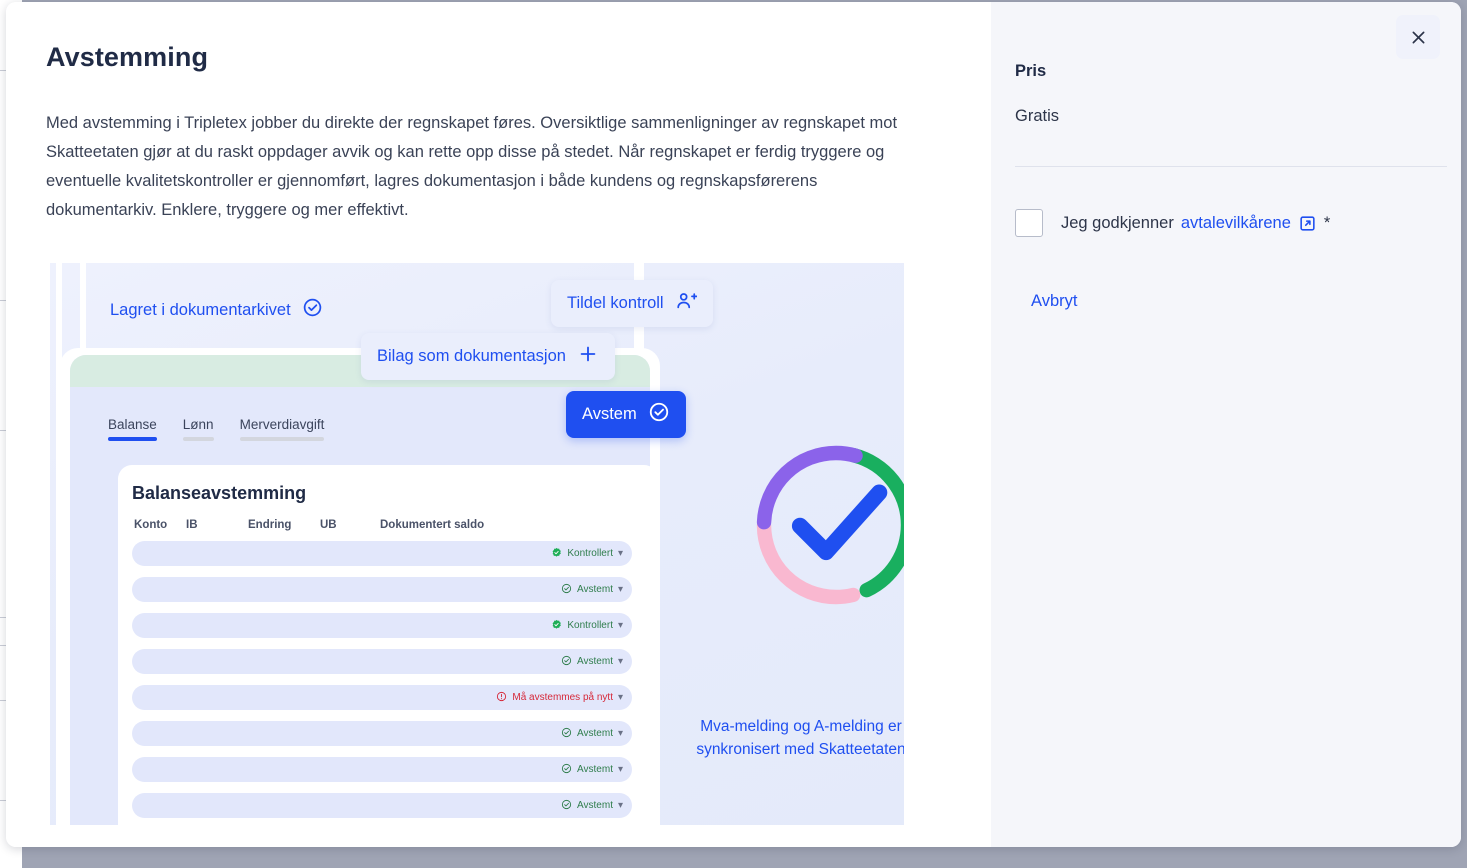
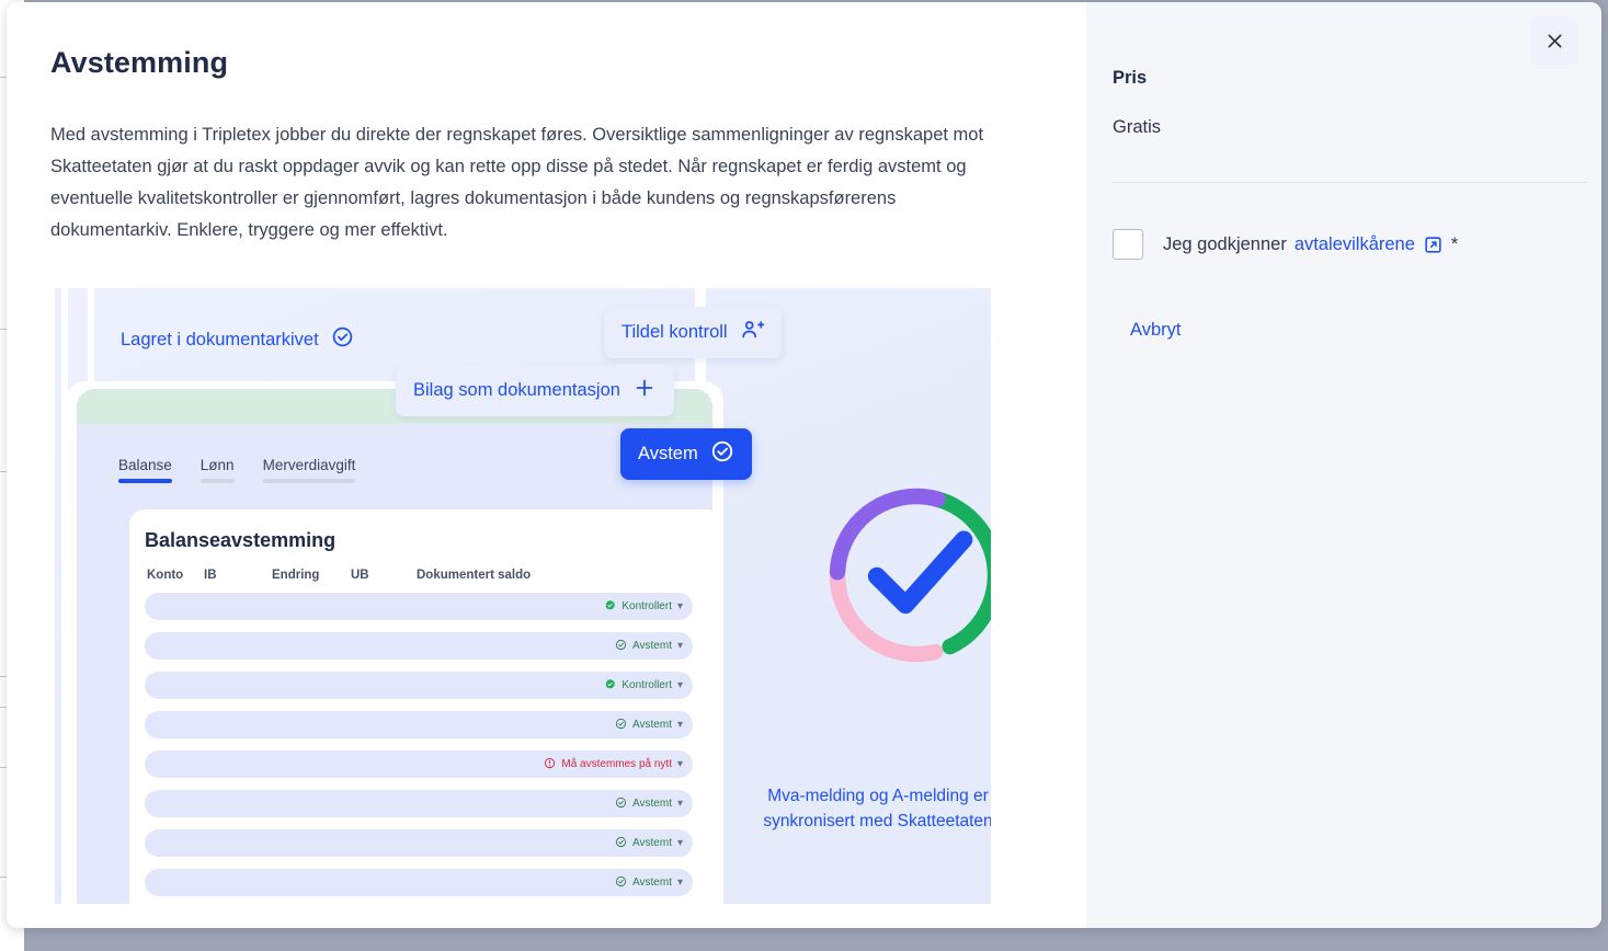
  Avstemming
- Med avstemming i Tripletex jobber du direkte der regnskapet føres. Oversiktlige sammenligninger av regnskapet mot Skatteetaten gjør at du raskt oppdager avvik og kan rette opp disse på stedet. Når regnskapet er ferdig tryggere og eventuelle kvalitetskontroller er gjennomført, lagres dokumentasjon i både kundens og regnskapsførerens dokumentarkiv. Enklere, tryggere og mer effektivt.
+ Med avstemming i Tripletex jobber du direkte der regnskapet føres. Oversiktlige sammenligninger av regnskapet mot Skatteetaten gjør at du raskt oppdager avvik og kan rette opp disse på stedet. Når regnskapet er ferdig avstemt og eventuelle kvalitetskontroller er gjennomført, lagres dokumentasjon i både kundens og regnskapsførerens dokumentarkiv. Enklere, tryggere og mer effektivt.
  Balanse
  Lønn
  Merverdiavgift
  Balanseavstemming
  Konto
  IB
  Endring
  UB
  Dokumentert saldo
  Kontrollert
  ▾
  Avstemt
  ▾
  Kontrollert
  ▾
  Avstemt
  ▾
  Må avstemmes på nytt
  ▾
  Avstemt
  ▾
  Avstemt
  ▾
  Avstemt
  ▾
  Lagret i dokumentarkivet
  Tildel kontroll
  Bilag som dokumentasjon
  Avstem
  Mva-melding og A-melding er synkronisert med Skatteetaten
  Pris
  Gratis
  Jeg godkjenner
  avtalevilkårene
  *
  Avbryt
